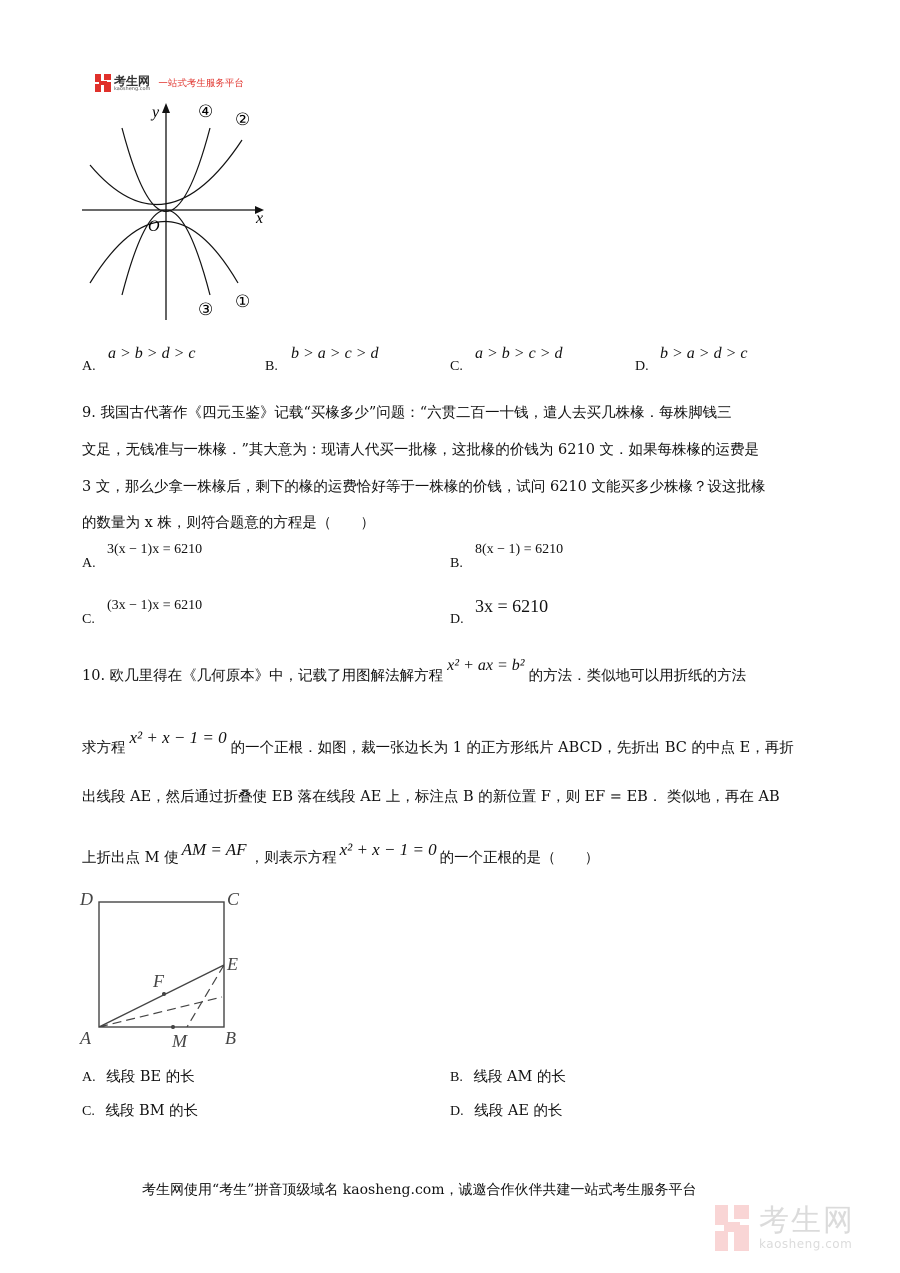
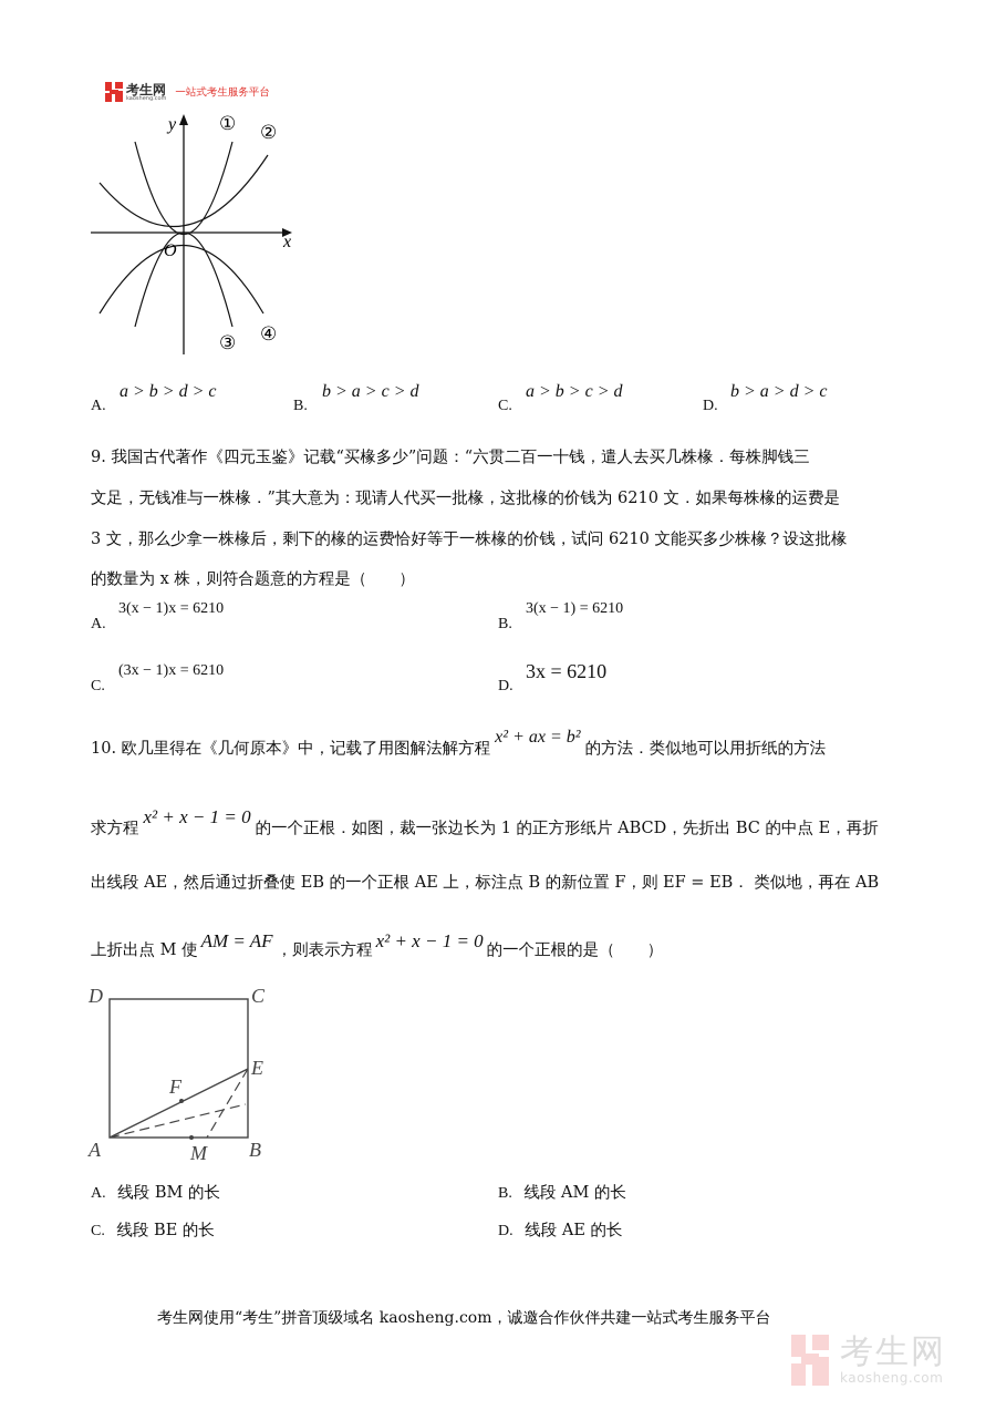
  考生网
  一站式考生服务平台
  y
  x
  O
- ④
+ ①
  ②
  ③
- ①
+ ④
  A.
  a > b > d > c
  B.
  b > a > c > d
  C.
  a > b > c > d
  D.
  b > a > d > c
  9. 我国古代著作《四元玉鉴》记载“买椽多少”问题：“六贯二百一十钱，遣人去买几株椽．每株脚钱三
  文足，无钱准与一株椽．”其大意为：现请人代买一批椽，这批椽的价钱为 6210 文．如果每株椽的运费是
  3 文，那么少拿一株椽后，剩下的椽的运费恰好等于一株椽的价钱，试问 6210 文能买多少株椽？设这批椽
  的数量为 x 株，则符合题意的方程是（ ）
  A.
  3(x − 1)x = 6210
  B.
- 8(x − 1) = 6210
+ 3(x − 1) = 6210
  C.
  (3x − 1)x = 6210
  D.
  3x = 6210
  10. 欧几里得在《几何原本》中，记载了用图解法解方程
  x² + ax = b²
  的方法．类似地可以用折纸的方法
  求方程
  x² + x − 1 = 0
  的一个正根．如图，裁一张边长为 1 的正方形纸片 ABCD，先折出 BC 的中点 E，再折
- 出线段 AE，然后通过折叠使 EB 落在线段 AE 上，标注点 B 的新位置 F，则 EF = EB． 类似地，再在 AB
+ 出线段 AE，然后通过折叠使 EB 的一个正根 AE 上，标注点 B 的新位置 F，则 EF = EB． 类似地，再在 AB
  上折出点 M 使
  AM = AF
  ，则表示方程
  x² + x − 1 = 0
  的一个正根的是（ ）
  D
  C
  E
  F
  A
  M
  B
- A. 线段 BE 的长
+ A. 线段 BM 的长
  B. 线段 AM 的长
- C. 线段 BM 的长
+ C. 线段 BE 的长
  D. 线段 AE 的长
  考生网使用“考生”拼音顶级域名 kaosheng.com，诚邀合作伙伴共建一站式考生服务平台
  考生网
  kaosheng.com
